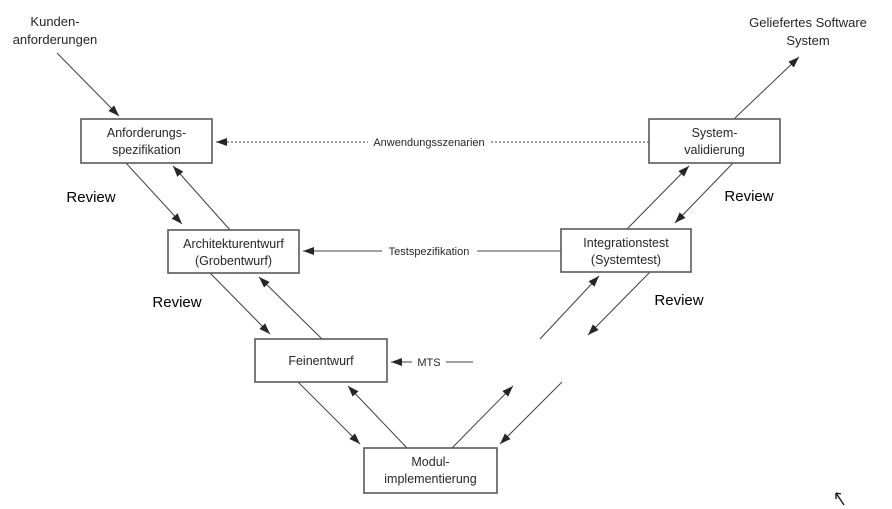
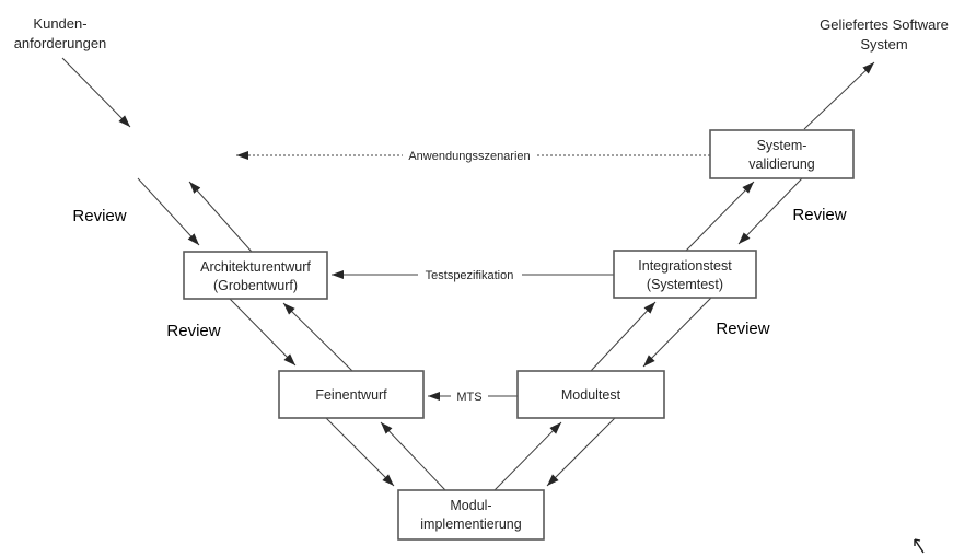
  Kunden-
  anforderungen
  Geliefertes Software
  System
  Anwendungsszenarien
  Testspezifikation
  MTS
  Review
  Review
  Review
  Review
- Anforderungs-
- spezifikation
  Architekturentwurf
  (Grobentwurf)
  Feinentwurf
  Modul-
  implementierung
+ Modultest
  Integrationstest
  (Systemtest)
  System-
  validierung
